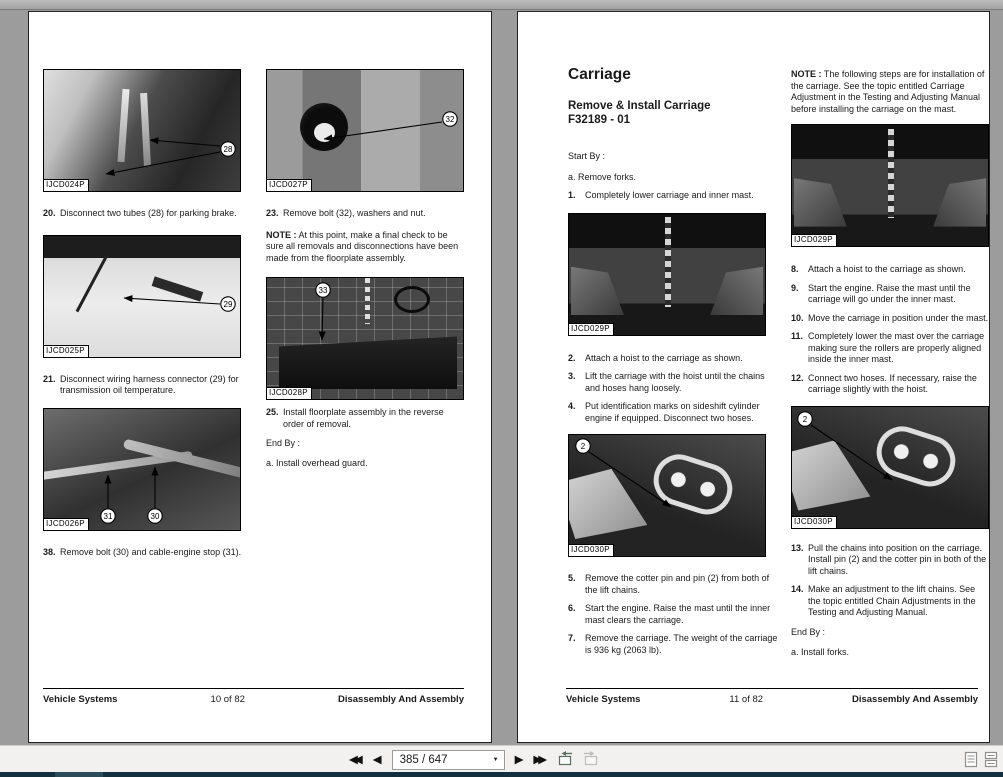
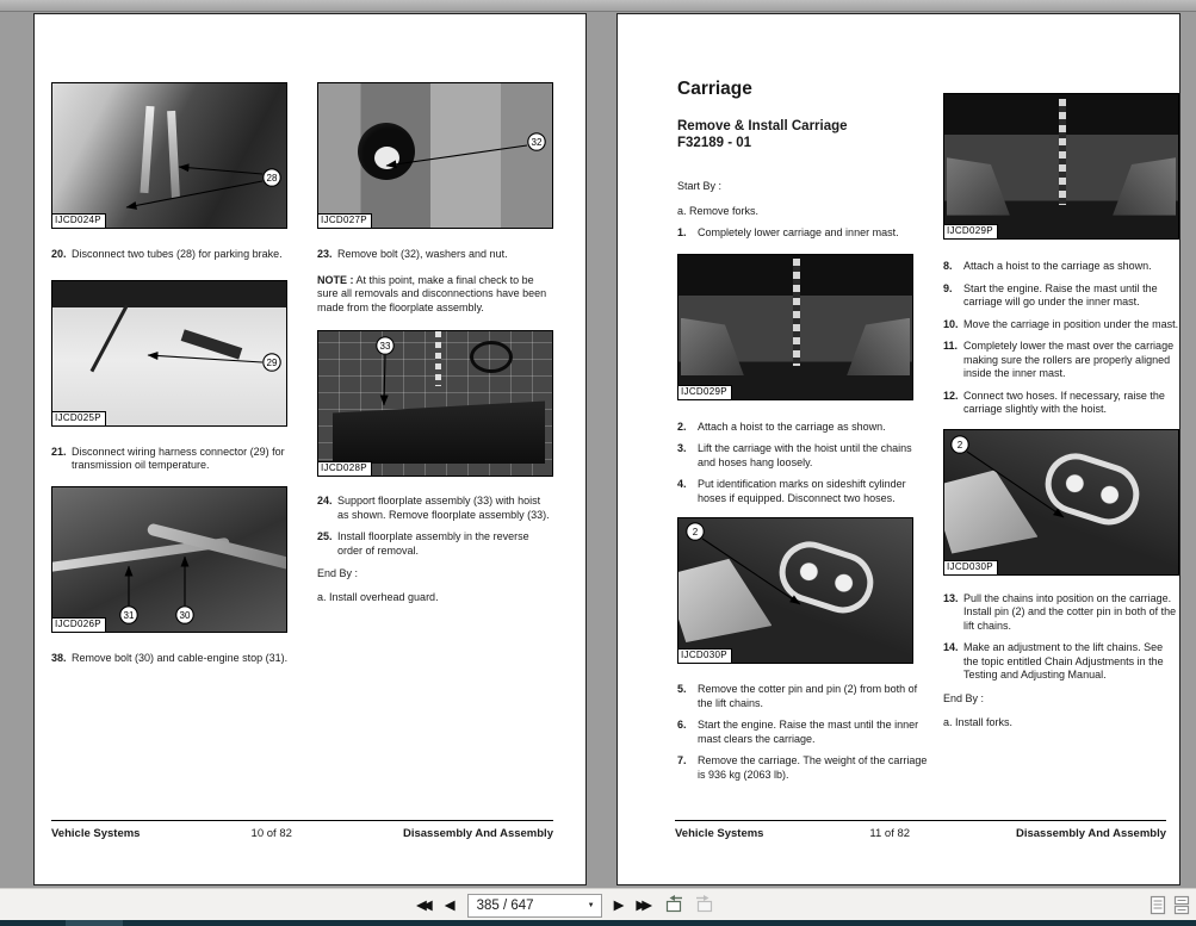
  28
  IJCD024P
  20.
  Disconnect two tubes (28) for parking brake.
  29
  IJCD025P
  21.
  Disconnect wiring harness connector (29) for transmission oil temperature.
  31
  30
  IJCD026P
  38.
  Remove bolt (30) and cable-engine stop (31).
  32
  IJCD027P
  23.
  Remove bolt (32), washers and nut.
  NOTE : At this point, make a final check to be sure all removals and disconnections have been made from the floorplate assembly.
  33
  IJCD028P
+ 24.
+ Support floorplate assembly (33) with hoist as shown. Remove floorplate assembly (33).
  25.
  Install floorplate assembly in the reverse order of removal.
  End By :
  a. Install overhead guard.
  Vehicle Systems
  10 of 82
  Disassembly And Assembly
  Carriage
  Remove & Install Carriage
  F32189 - 01
  Start By :
  a. Remove forks.
  1.
  Completely lower carriage and inner mast.
  IJCD029P
  2.
  Attach a hoist to the carriage as shown.
  3.
  Lift the carriage with the hoist until the chains and hoses hang loosely.
  4.
- Put identification marks on sideshift cylinder engine if equipped. Disconnect two hoses.
+ Put identification marks on sideshift cylinder hoses if equipped. Disconnect two hoses.
  2
  IJCD030P
  5.
  Remove the cotter pin and pin (2) from both of the lift chains.
  6.
  Start the engine. Raise the mast until the inner mast clears the carriage.
  7.
  Remove the carriage. The weight of the carriage is 936 kg (2063 lb).
- NOTE : The following steps are for installation of the carriage. See the topic entitled Carriage Adjustment in the Testing and Adjusting Manual before installing the carriage on the mast.
  IJCD029P
  8.
  Attach a hoist to the carriage as shown.
  9.
  Start the engine. Raise the mast until the carriage will go under the inner mast.
  10.
  Move the carriage in position under the mast.
  11.
  Completely lower the mast over the carriage making sure the rollers are properly aligned inside the inner mast.
  12.
  Connect two hoses. If necessary, raise the carriage slightly with the hoist.
  2
  IJCD030P
  13.
  Pull the chains into position on the carriage. Install pin (2) and the cotter pin in both of the lift chains.
  14.
  Make an adjustment to the lift chains. See the topic entitled Chain Adjustments in the Testing and Adjusting Manual.
  End By :
  a. Install forks.
  Vehicle Systems
  11 of 82
  Disassembly And Assembly
  ◀◀
  ◀
  385 / 647
  ▶
  ▶▶
